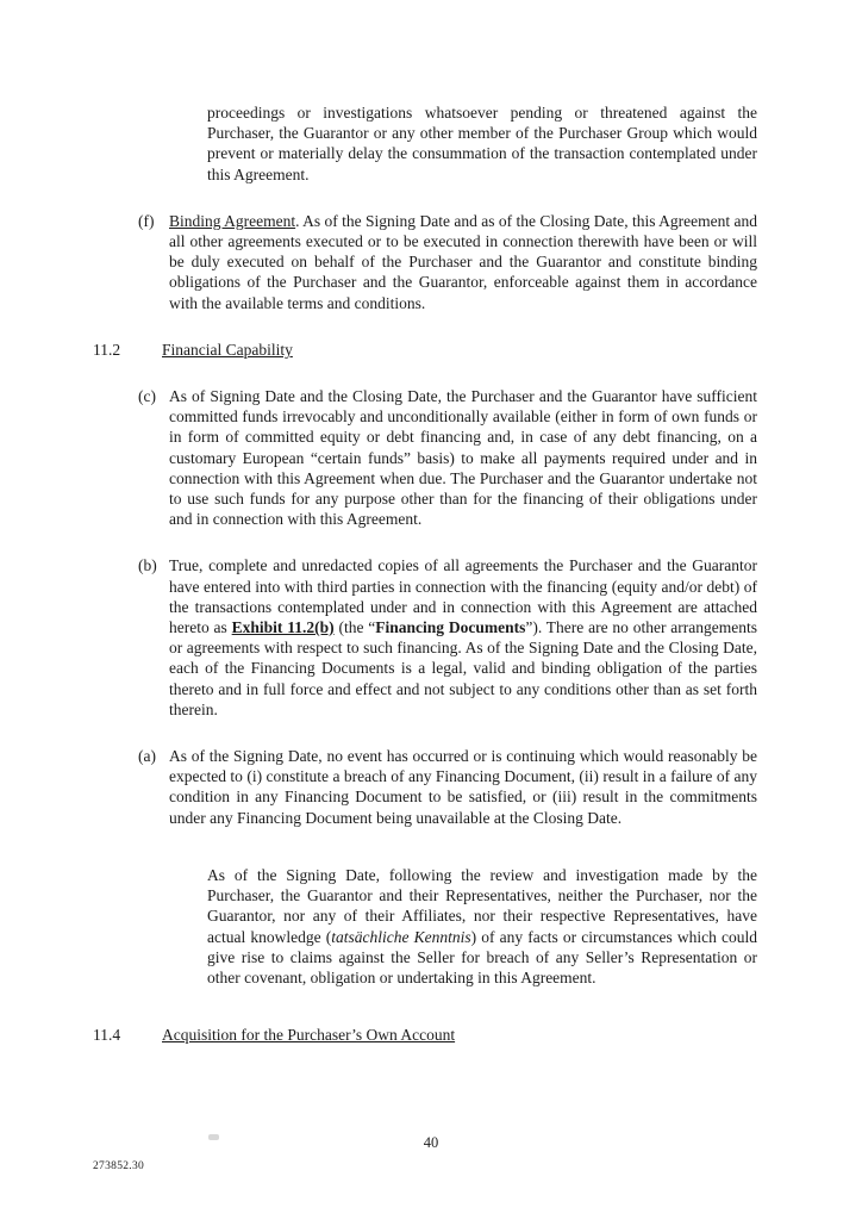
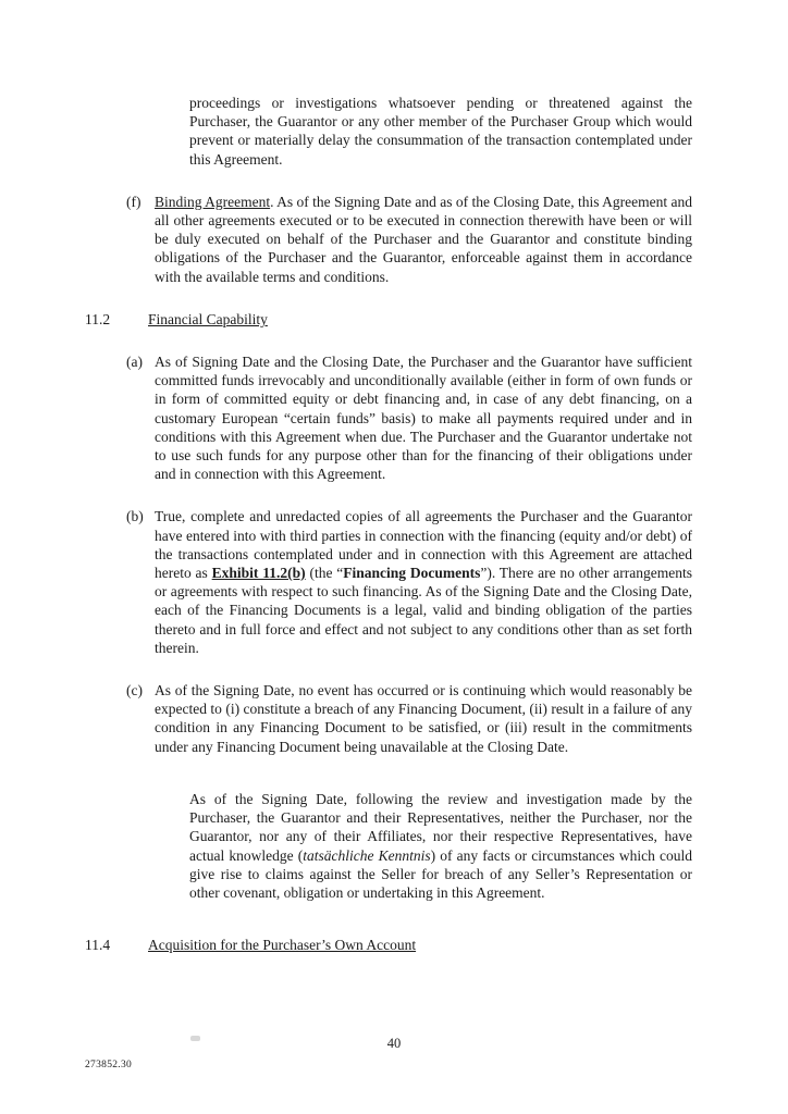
  proceedings or investigations whatsoever pending or threatened against the Purchaser, the Guarantor or any other member of the Purchaser Group which would prevent or materially delay the consummation of the transaction contemplated under this Agreement.
  (f)
  Binding Agreement. As of the Signing Date and as of the Closing Date, this Agreement and all other agreements executed or to be executed in connection therewith have been or will be duly executed on behalf of the Purchaser and the Guarantor and constitute binding obligations of the Purchaser and the Guarantor, enforceable against them in accordance with the available terms and conditions.
  11.2
  Financial Capability
- (c)
+ (a)
- As of Signing Date and the Closing Date, the Purchaser and the Guarantor have sufficient committed funds irrevocably and unconditionally available (either in form of own funds or in form of committed equity or debt financing and, in case of any debt financing, on a customary European “certain funds” basis) to make all payments required under and in connection with this Agreement when due. The Purchaser and the Guarantor undertake not to use such funds for any purpose other than for the financing of their obligations under and in connection with this Agreement.
+ As of Signing Date and the Closing Date, the Purchaser and the Guarantor have sufficient committed funds irrevocably and unconditionally available (either in form of own funds or in form of committed equity or debt financing and, in case of any debt financing, on a customary European “certain funds” basis) to make all payments required under and in conditions with this Agreement when due. The Purchaser and the Guarantor undertake not to use such funds for any purpose other than for the financing of their obligations under and in connection with this Agreement.
  (b)
  True, complete and unredacted copies of all agreements the Purchaser and the Guarantor have entered into with third parties in connection with the financing (equity and/or debt) of the transactions contemplated under and in connection with this Agreement are attached hereto as Exhibit 11.2(b) (the “Financing Documents”). There are no other arrangements or agreements with respect to such financing. As of the Signing Date and the Closing Date, each of the Financing Documents is a legal, valid and binding obligation of the parties thereto and in full force and effect and not subject to any conditions other than as set forth therein.
- (a)
+ (c)
  As of the Signing Date, no event has occurred or is continuing which would reasonably be expected to (i) constitute a breach of any Financing Document, (ii) result in a failure of any condition in any Financing Document to be satisfied, or (iii) result in the commitments under any Financing Document being unavailable at the Closing Date.
  As of the Signing Date, following the review and investigation made by the Purchaser, the Guarantor and their Representatives, neither the Purchaser, nor the Guarantor, nor any of their Affiliates, nor their respective Representatives, have actual knowledge (tatsächliche Kenntnis) of any facts or circumstances which could give rise to claims against the Seller for breach of any Seller’s Representation or other covenant, obligation or undertaking in this Agreement.
  11.4
  Acquisition for the Purchaser’s Own Account
  40
  273852.30
